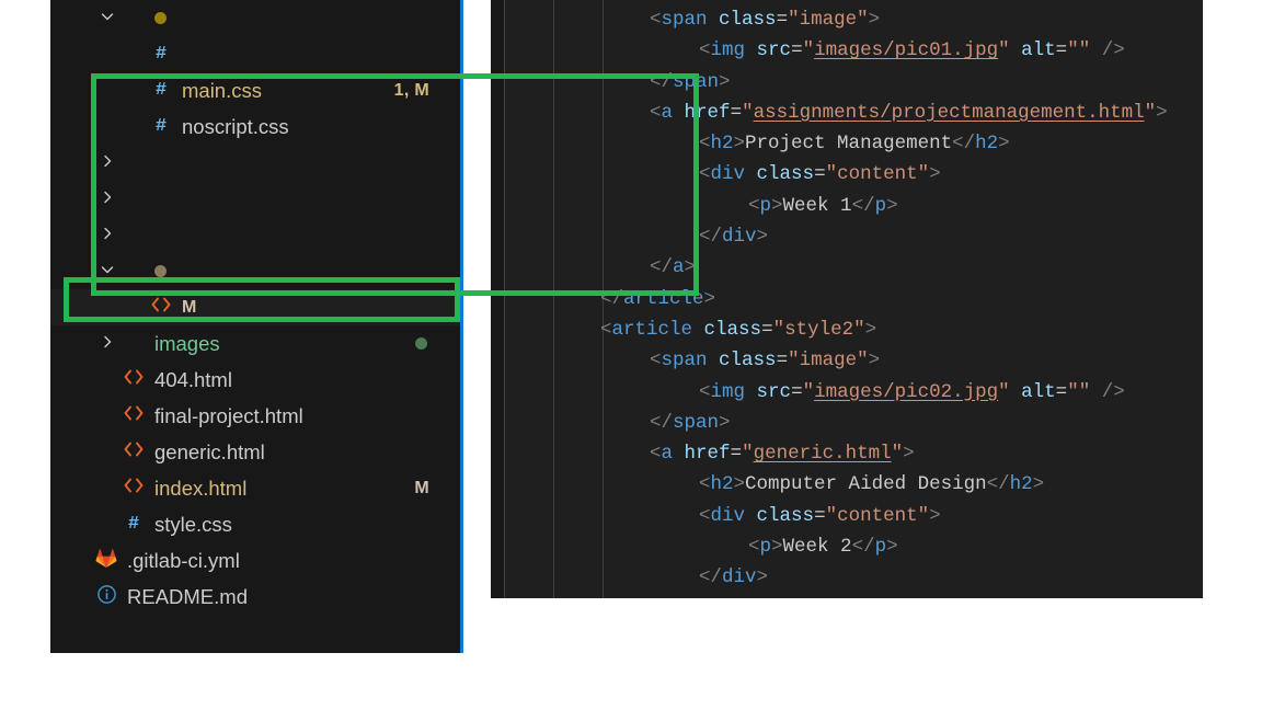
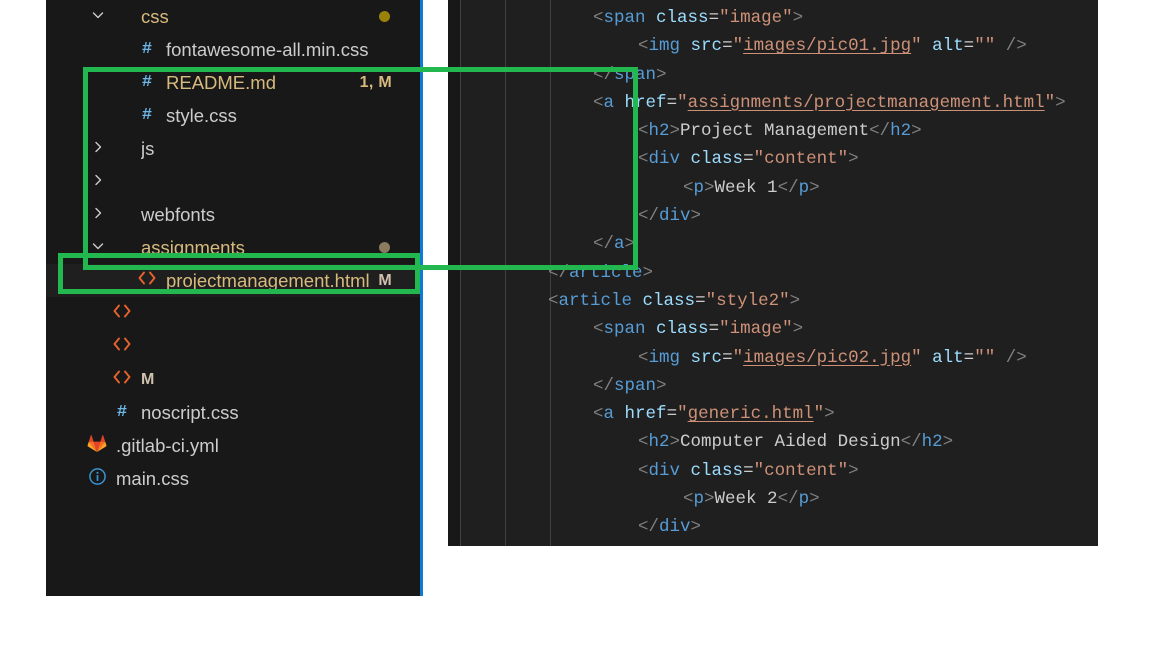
+ css
  #
+ fontawesome-all.min.css
  #
- main.css
+ README.md
  1, M
  #
- noscript.css
+ style.css
+ js
+ webfonts
+ assignments
+ projectmanagement.html
  M
- images
- 404.html
- final-project.html
- generic.html
- index.html
  M
  #
- style.css
+ noscript.css
  .gitlab-ci.yml
- README.md
+ main.css
  <span class="image">
  <img src="images/pic01.jpg" alt="" />
  </span>
  <a href="assignments/projectmanagement.html">
  <h2>Project Management</h2>
  <div class="content">
  <p>Week 1</p>
  </div>
  </a>
  </article>
  <article class="style2">
  <span class="image">
  <img src="images/pic02.jpg" alt="" />
  </span>
  <a href="generic.html">
  <h2>Computer Aided Design</h2>
  <div class="content">
  <p>Week 2</p>
  </div>
